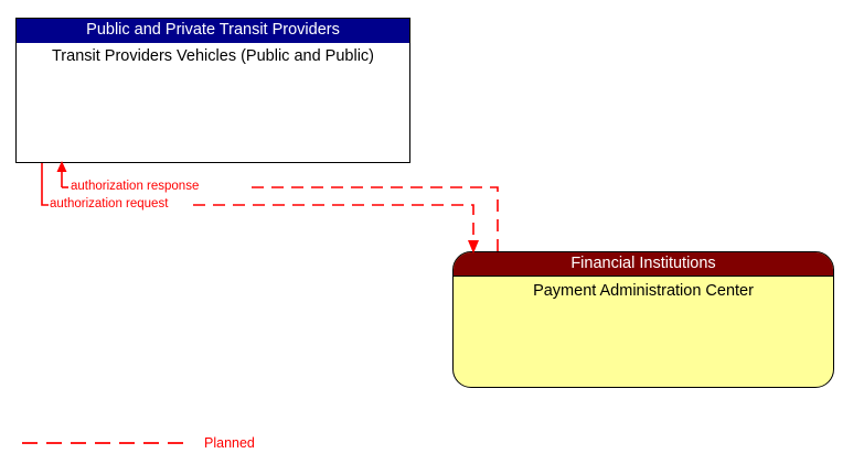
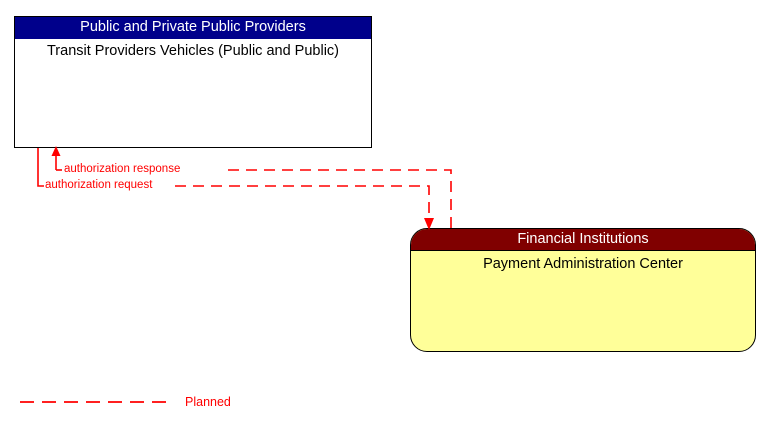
- Public and Private Transit Providers
+ Public and Private Public Providers
  Transit Providers Vehicles (Public and Public)
  Financial Institutions
  Payment Administration Center
  authorization response
  authorization request
  Planned
